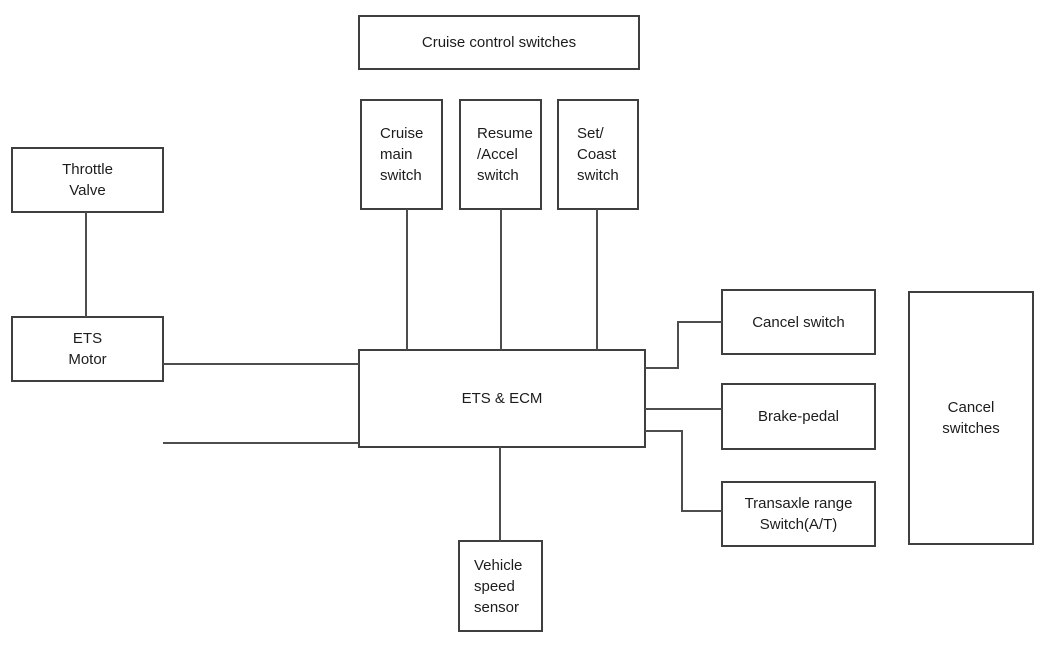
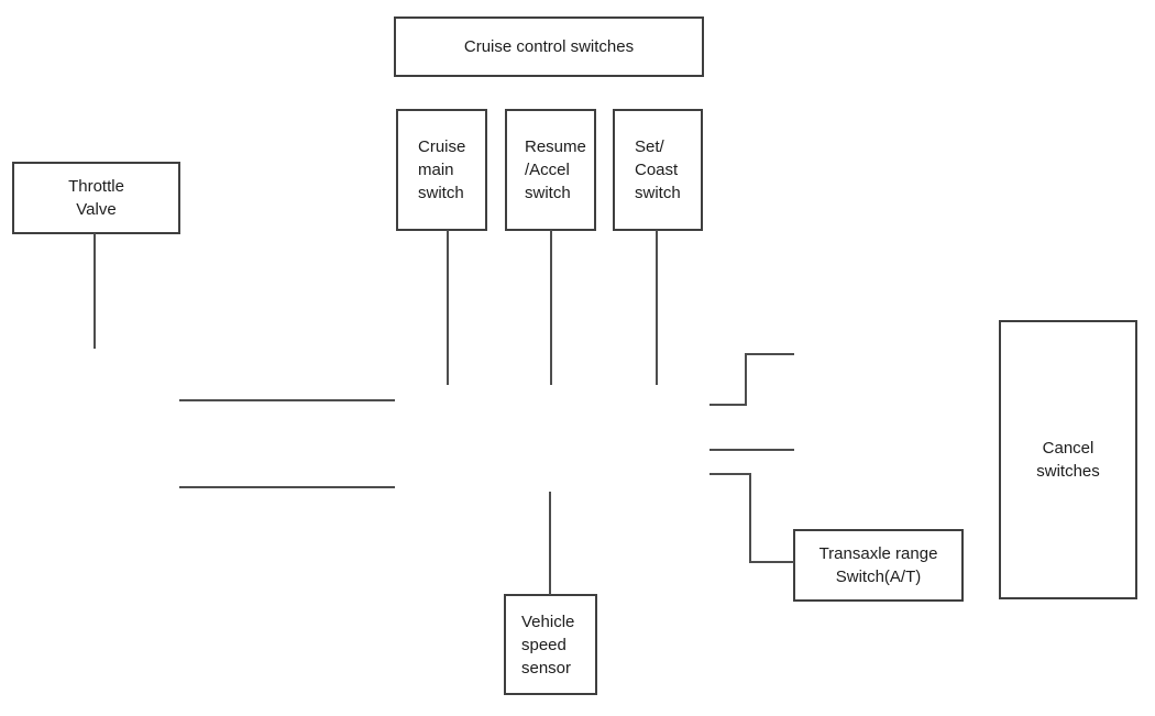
  Cruise control switches
  Cruise
  main
  switch
  Resume
  /Accel
  switch
  Set/
  Coast
  switch
  Throttle
  Valve
- ETS
- Motor
- ETS & ECM
- Cancel switch
- Brake-pedal
  Transaxle range
  Switch(A/T)
  Cancel
  switches
  Vehicle
  speed
  sensor
